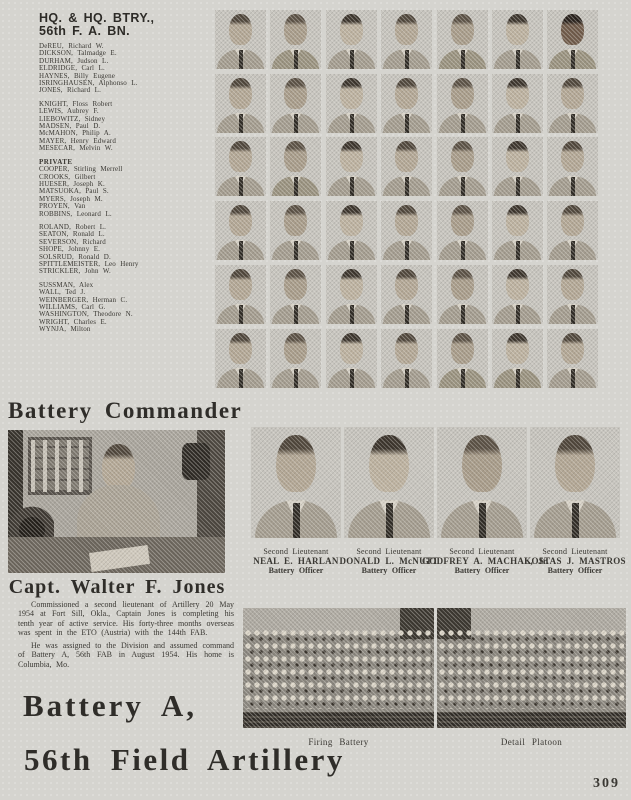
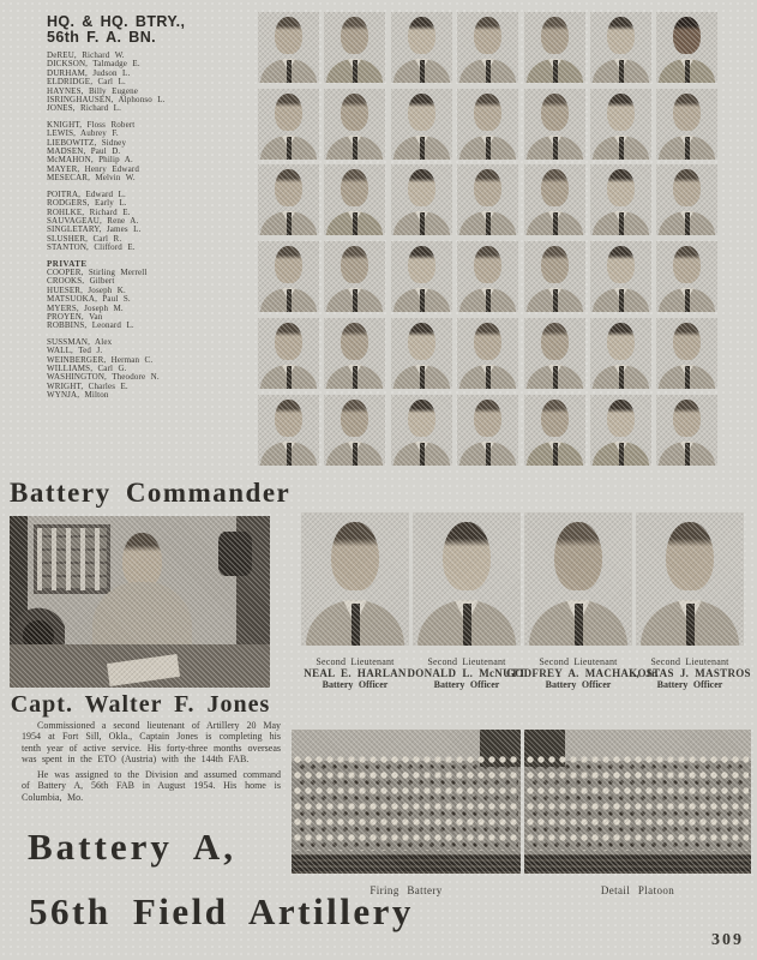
  HQ. & HQ. BTRY.,
  56th F. A. BN.
  DeREU, Richard W.
  DICKSON, Talmadge E.
  DURHAM, Judson L.
  ELDRIDGE, Carl L.
  HAYNES, Billy Eugene
  ISRINGHAUSEN, Alphonso L.
  JONES, Richard L.
  KNIGHT, Floss Robert
  LEWIS, Aubrey F.
  LIEBOWITZ, Sidney
  MADSEN, Paul D.
  McMAHON, Philip A.
  MAYER, Henry Edward
  MESECAR, Melvin W.
+ POITRA, Edward L.
+ RODGERS, Early L.
+ ROHLKE, Richard E.
+ SAUVAGEAU, Rene A.
+ SINGLETARY, James L.
+ SLUSHER, Carl R.
+ STANTON, Clifford E.
  PRIVATE
  COOPER, Stirling Merrell
  CROOKS, Gilbert
  HUESER, Joseph K.
  MATSUOKA, Paul S.
  MYERS, Joseph M.
  PROYEN, Van
  ROBBINS, Leonard L.
- ROLAND, Robert L.
- SEATON, Ronald L.
- SEVERSON, Richard
- SHOPE, Johnny E.
- SOLSRUD, Ronald D.
- SPITTLEMEISTER, Leo Henry
- STRICKLER, John W.
  SUSSMAN, Alex
  WALL, Ted J.
  WEINBERGER, Herman C.
  WILLIAMS, Carl G.
  WASHINGTON, Theodore N.
  WRIGHT, Charles E.
  WYNJA, Milton
  Battery Commander
  Capt. Walter F. Jones
  Second Lieutenant
  NEAL E. HARLAN
  Battery Officer
  Second Lieutenant
  DONALD L. McNUTT
  Battery Officer
  Second Lieutenant
  GODFREY A. MACHAL, J
  Battery Officer
  Second Lieutenant
  KOSTAS J. MASTROS
  Battery Officer
  Commissioned a second lieutenant of Artillery 20 May 1954 at Fort Sill, Okla., Captain Jones is completing his tenth year of active service. His forty-three months overseas was spent in the ETO (Austria) with the 144th FAB.
  He was assigned to the Division and assumed command of Battery A, 56th FAB in August 1954. His home is Columbia, Mo.
  Battery A,
  56th Field Artillery
  Firing Battery
  Detail Platoon
  309
